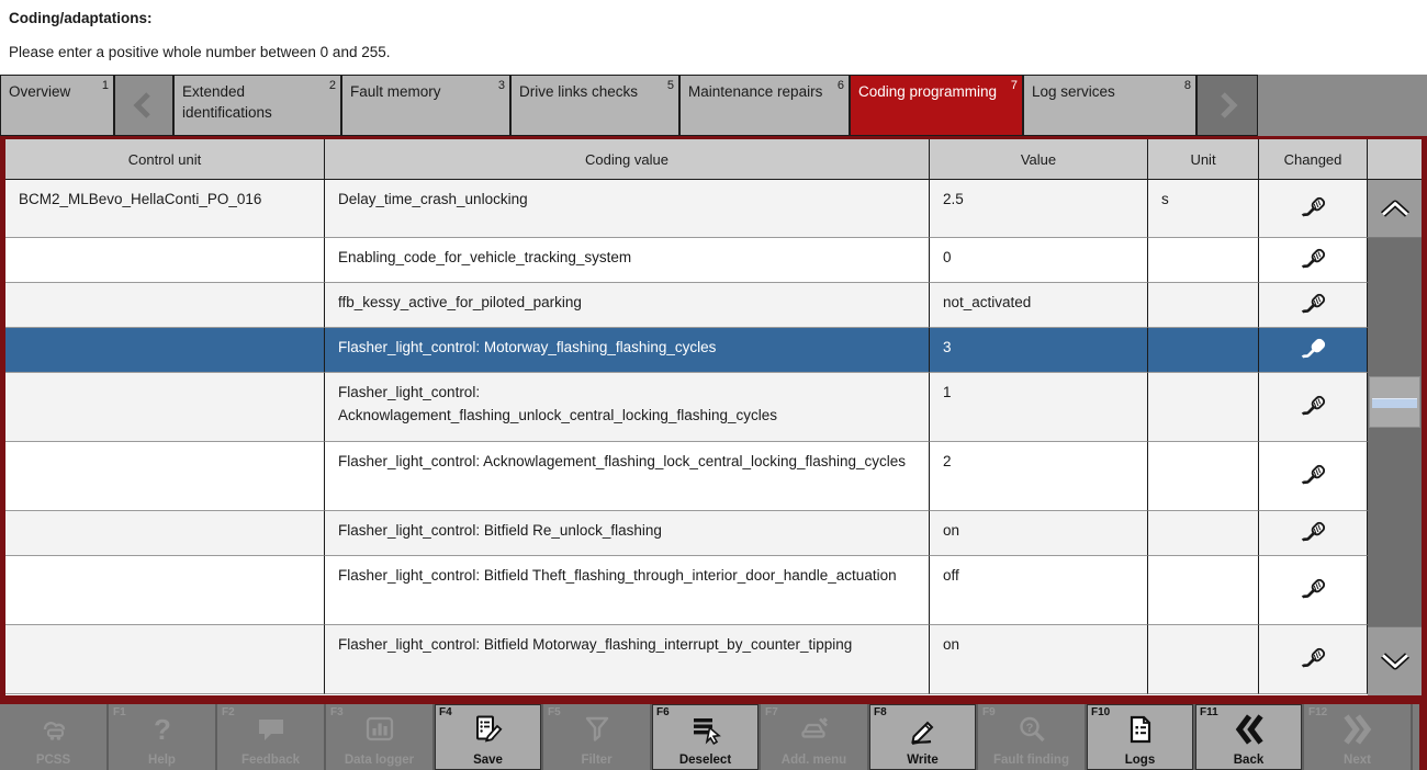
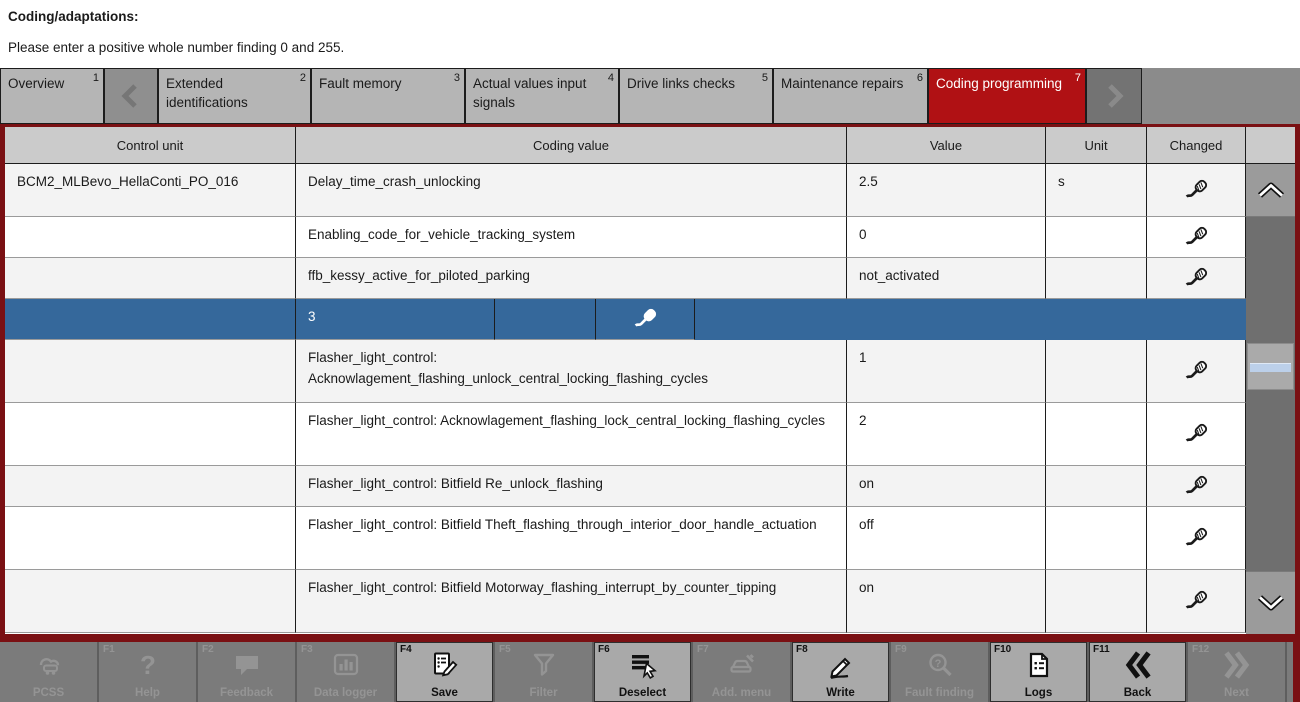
  Coding/adaptations:
- Please enter a positive whole number between 0 and 255.
+ Please enter a positive whole number finding 0 and 255.
  1
  Overview
  2
  Extended identifications
  3
  Fault memory
+ 4
+ Actual values input signals
  5
  Drive links checks
  6
  Maintenance repairs
  7
  Coding programming
- 8
- Log services
  Control unit
  Coding value
  Value
  Unit
  Changed
  BCM2_MLBevo_HellaConti_PO_016
  Delay_time_crash_unlocking
  2.5
  s
  Enabling_code_for_vehicle_tracking_system
  0
  ffb_kessy_active_for_piloted_parking
  not_activated
- Flasher_light_control: Motorway_flashing_flashing_cycles
  3
  Flasher_light_control: Acknowlagement_flashing_unlock_central_locking_flashing_cycles
  1
  Flasher_light_control: Acknowlagement_flashing_lock_central_locking_flashing_cycles
  2
  Flasher_light_control: Bitfield Re_unlock_flashing
  on
  Flasher_light_control: Bitfield Theft_flashing_through_interior_door_handle_actuation
  off
  Flasher_light_control: Bitfield Motorway_flashing_interrupt_by_counter_tipping
  on
  PCSS
  F1
  ?
  Help
  F2
  Feedback
  F3
  Data logger
  F4
  Save
  F5
  Filter
  F6
  Deselect
  F7
  Add. menu
  F8
  Write
  F9
  ?
  Fault finding
  F10
  Logs
  F11
  Back
  F12
  Next
